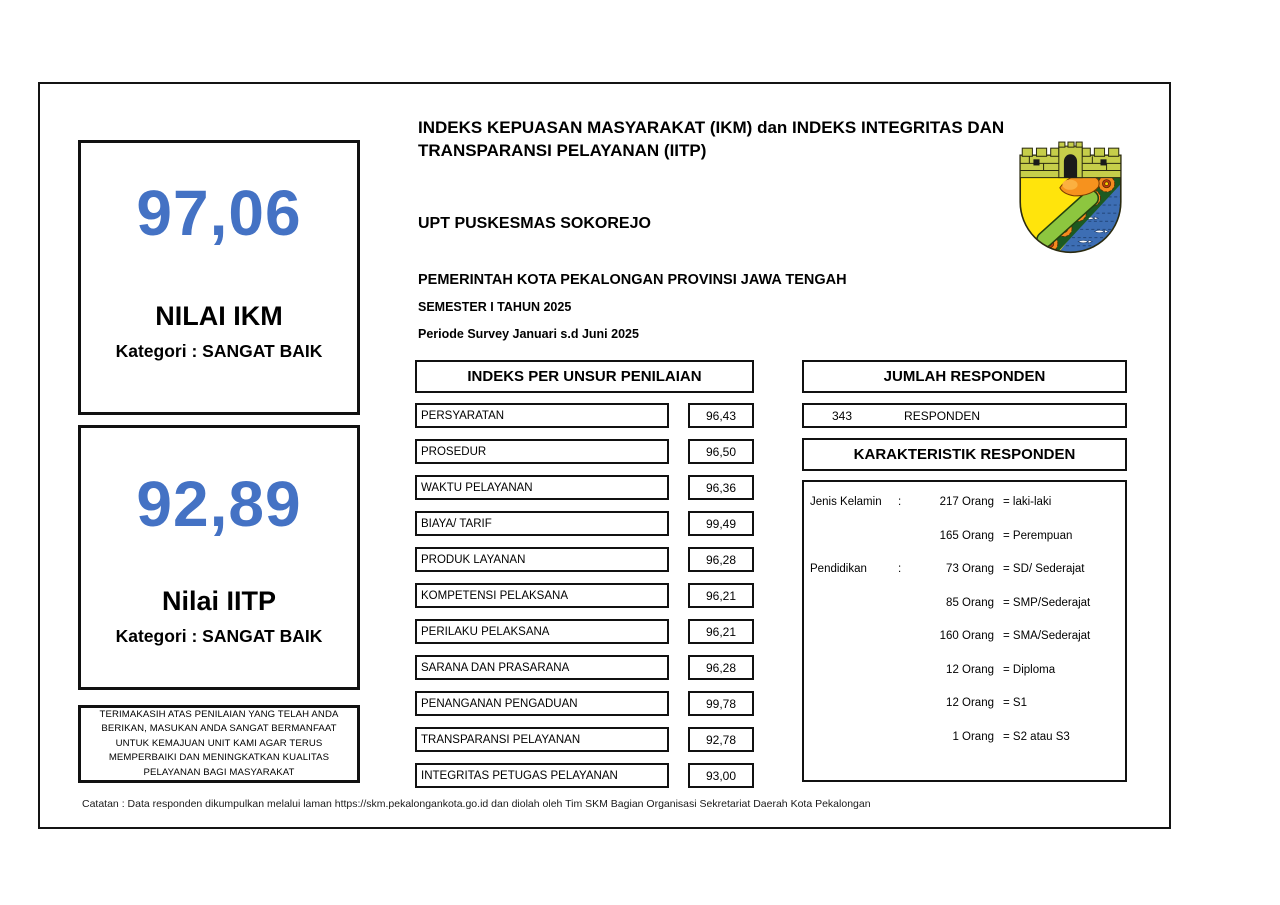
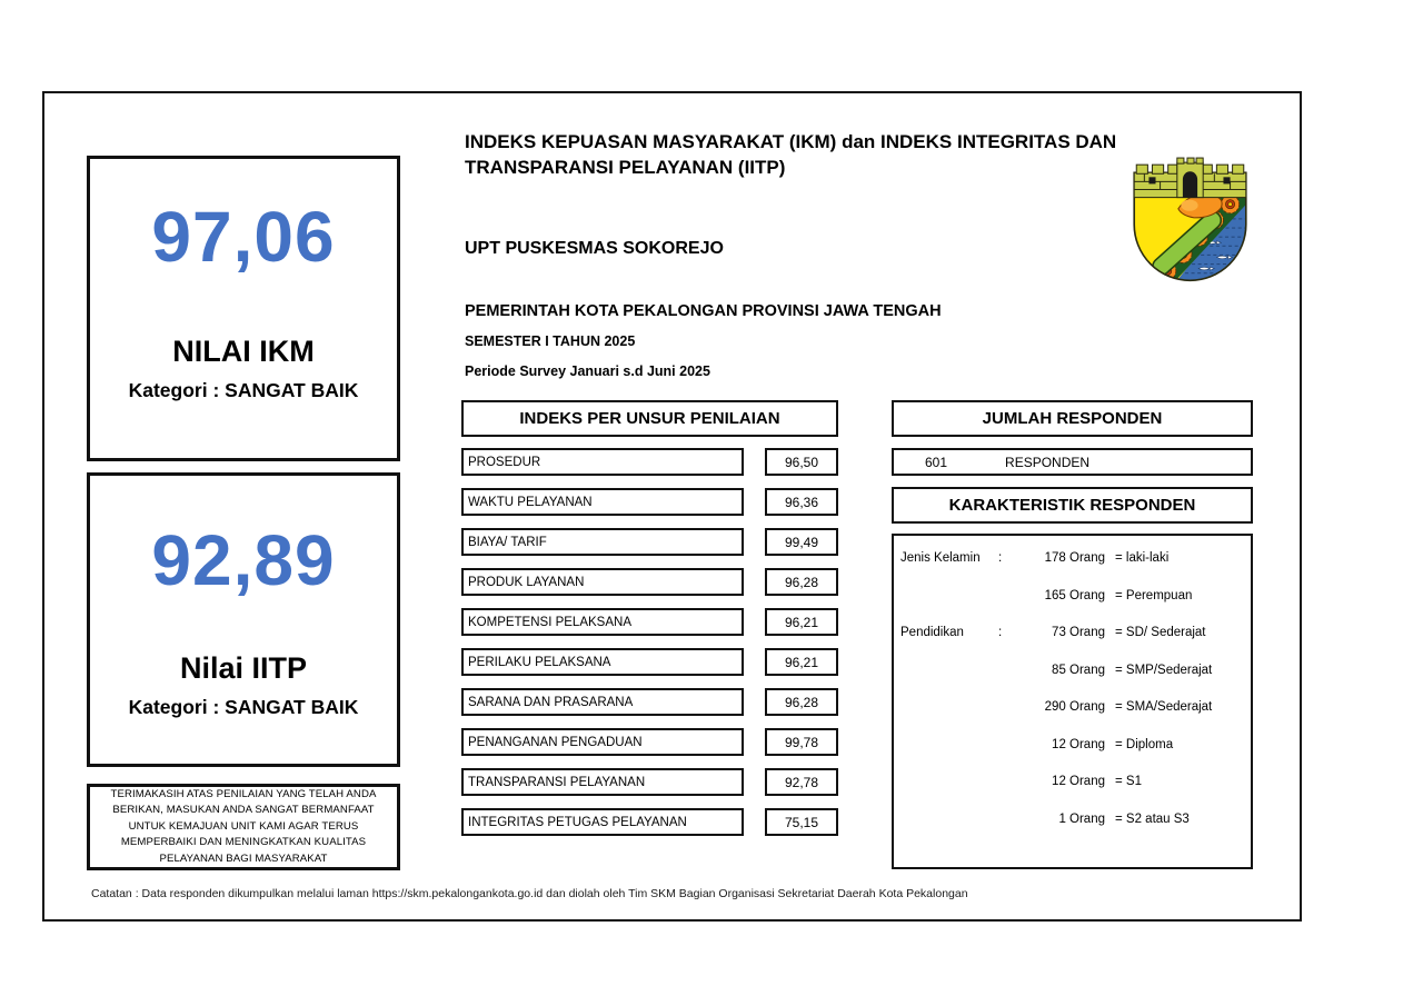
  97,06
  NILAI IKM
  Kategori : SANGAT BAIK
  92,89
  Nilai IITP
  Kategori : SANGAT BAIK
  TERIMAKASIH ATAS PENILAIAN YANG TELAH ANDA BERIKAN, MASUKAN ANDA SANGAT BERMANFAAT UNTUK KEMAJUAN UNIT KAMI AGAR TERUS MEMPERBAIKI DAN MENINGKATKAN KUALITAS PELAYANAN BAGI MASYARAKAT
  INDEKS KEPUASAN MASYARAKAT (IKM) dan INDEKS INTEGRITAS DAN TRANSPARANSI PELAYANAN (IITP)
  UPT PUSKESMAS SOKOREJO
  PEMERINTAH KOTA PEKALONGAN PROVINSI JAWA TENGAH
  SEMESTER I TAHUN 2025
  Periode Survey Januari s.d Juni 2025
  INDEKS PER UNSUR PENILAIAN
- PERSYARATAN
- 96,43
  PROSEDUR
  96,50
  WAKTU PELAYANAN
  96,36
  BIAYA/ TARIF
  99,49
  PRODUK LAYANAN
  96,28
  KOMPETENSI PELAKSANA
  96,21
  PERILAKU PELAKSANA
  96,21
  SARANA DAN PRASARANA
  96,28
  PENANGANAN PENGADUAN
  99,78
  TRANSPARANSI PELAYANAN
  92,78
  INTEGRITAS PETUGAS PELAYANAN
- 93,00
+ 75,15
  JUMLAH RESPONDEN
- 343
+ 601
  RESPONDEN
  KARAKTERISTIK RESPONDEN
  Jenis Kelamin
  :
- 217 Orang
+ 178 Orang
  = laki-laki
  165 Orang
  = Perempuan
  Pendidikan
  :
  73 Orang
  = SD/ Sederajat
  85 Orang
  = SMP/Sederajat
- 160 Orang
+ 290 Orang
  = SMA/Sederajat
  12 Orang
  = Diploma
  12 Orang
  = S1
  1 Orang
  = S2 atau S3
  Catatan : Data responden dikumpulkan melalui laman https://skm.pekalongankota.go.id dan diolah oleh Tim SKM Bagian Organisasi Sekretariat Daerah Kota Pekalongan
